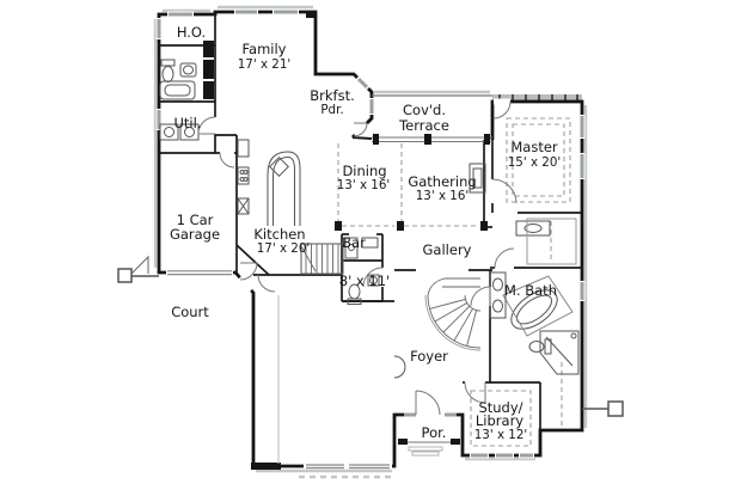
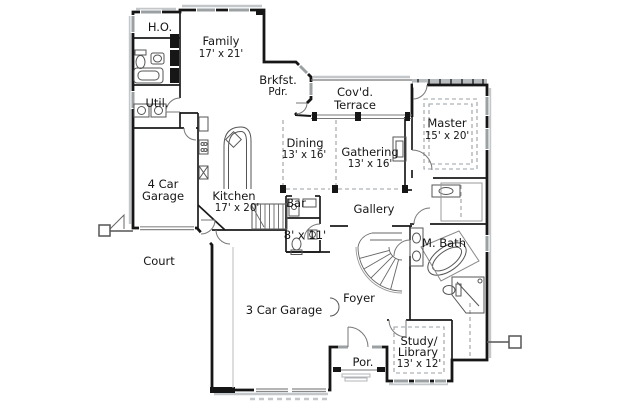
  H.O.
  Family
  17' x 21'
  Brkfst.
  Pdr.
  Cov'd.
  Terrace
  Master
  15' x 20'
  Util.
  Dining
  13' x 16'
  Gathering
  13' x 16'
- 1 Car
+ 4 Car
  Garage
  Kitchen
  17' x 20'
  Bar
  Gallery
  8' x 11'
  M. Bath
  Court
  Foyer
+ 3 Car Garage
  Study/
  Library
  13' x 12'
  Por.
